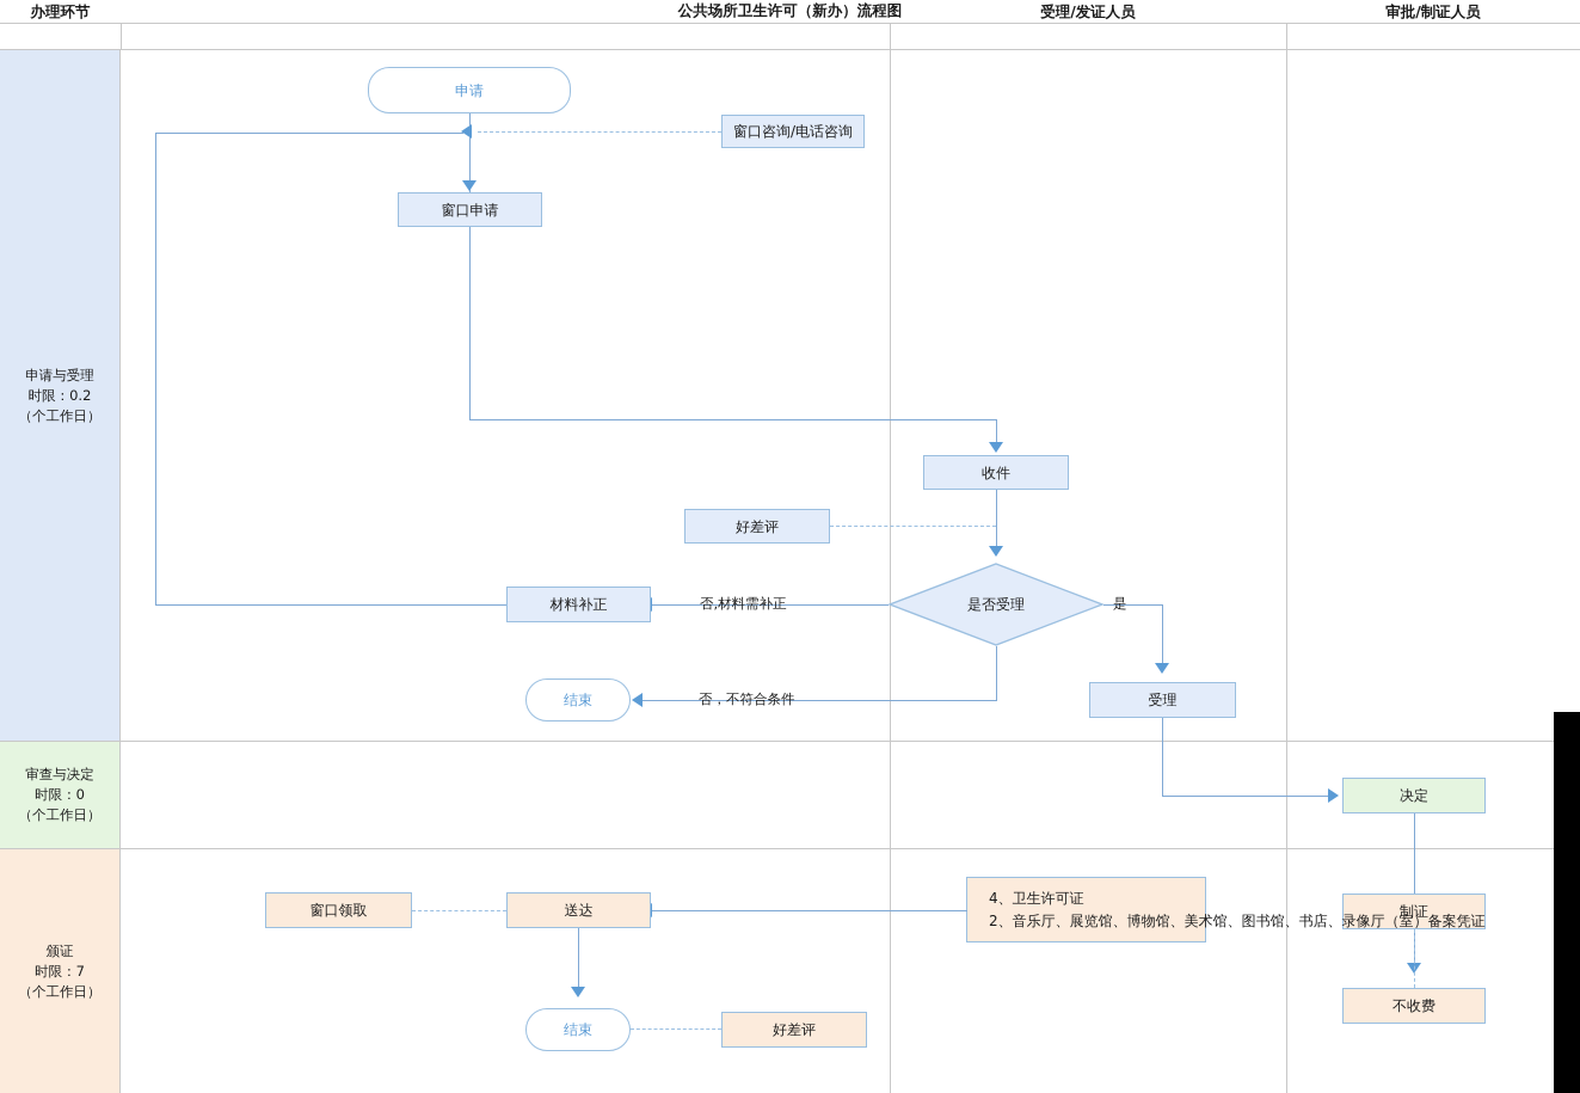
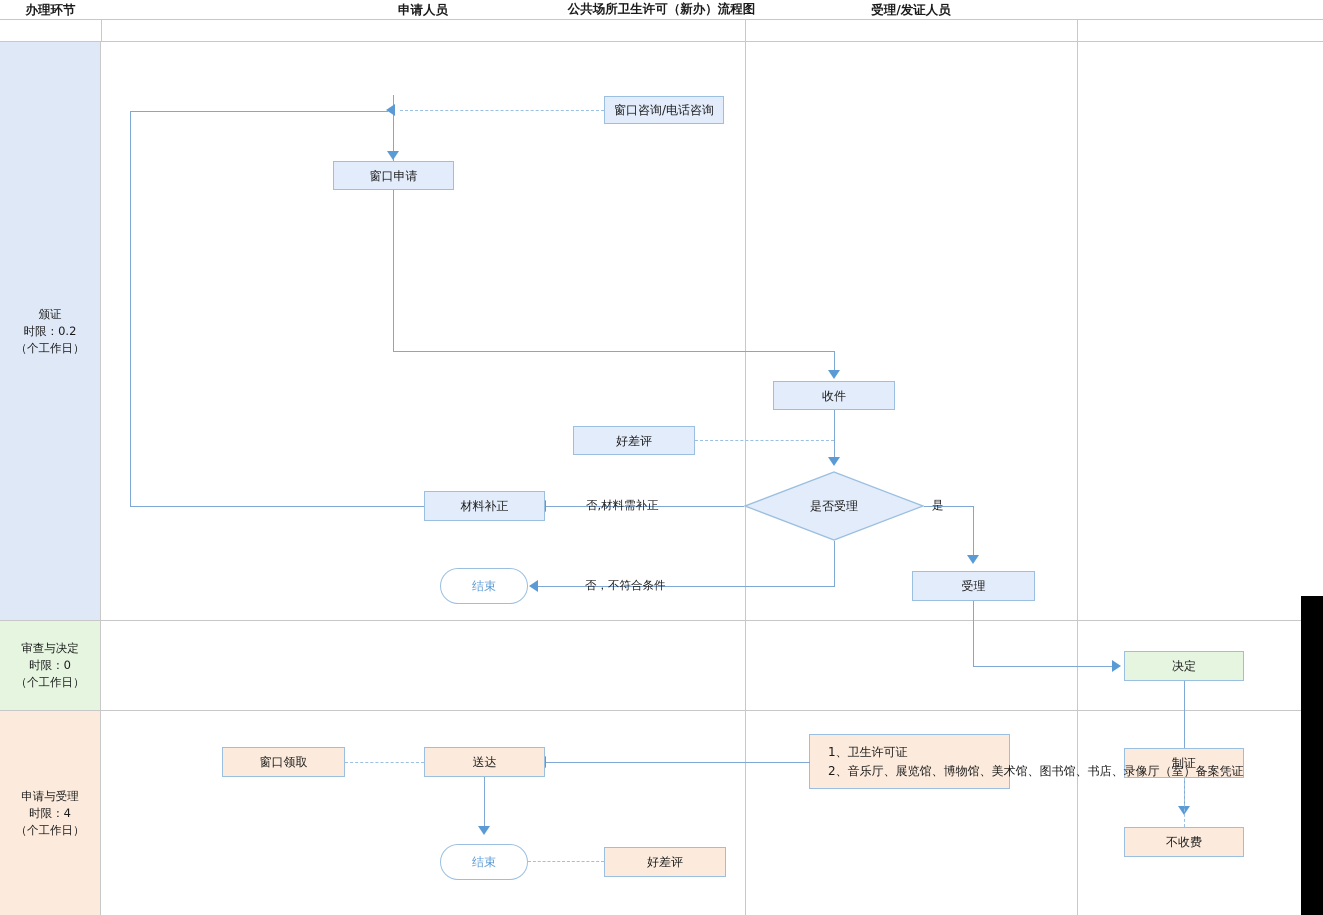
  公共场所卫生许可（新办）流程图
  办理环节
+ 申请人员
  受理/发证人员
- 审批/制证人员
- 申请与受理
+ 颁证
  时限：0.2
  （个工作日）
  审查与决定
  时限：0
  （个工作日）
- 颁证
+ 申请与受理
- 时限：7
+ 时限：4
  （个工作日）
- 申请
  窗口咨询/电话咨询
  窗口申请
  收件
  好差评
  是否受理
  否,材料需补正
  材料补正
  否，不符合条件
  结束
  是
  受理
  决定
  制证
  不收费
- 4、卫生许可证
+ 1、卫生许可证
  2、音乐厅、展览馆、博物馆、美术馆、图书馆、书店、录像厅（室）备案凭证
  送达
  窗口领取
  结束
  好差评
